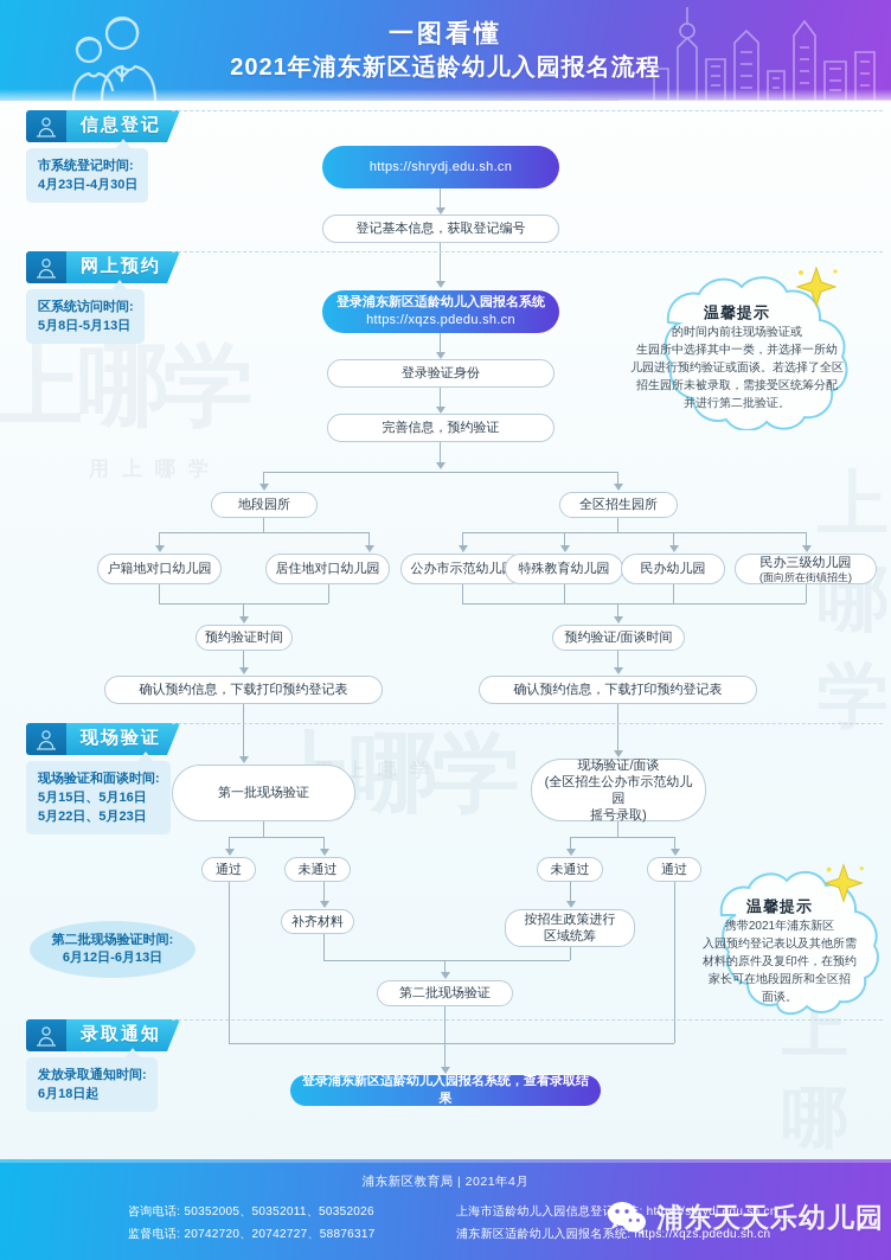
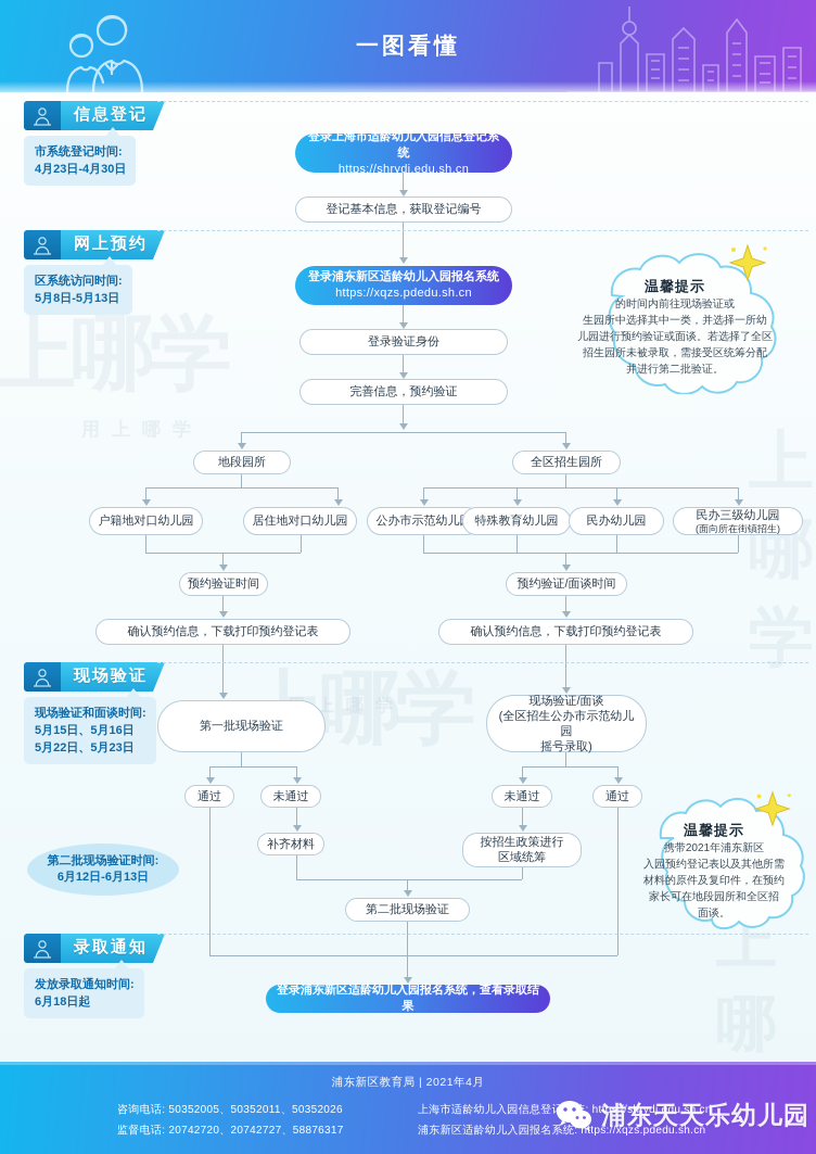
  一图看懂
- 2021年浦东新区适龄幼儿入园报名流程
  上哪学
  上哪学
  信息登记
  市系统登记时间:
  4月23日-4月30日
+ 登录上海市适龄幼儿入园信息登记系统
  https://shrydj.edu.sh.cn
  登记基本信息，获取登记编号
  网上预约
  区系统访问时间:
  5月8日-5月13日
  登录浦东新区适龄幼儿入园报名系统
  https://xqzs.pdedu.sh.cn
  登录验证身份
  完善信息，预约验证
  地段园所
  全区招生园所
  户籍地对口幼儿园
  居住地对口幼儿园
  公办市示范幼儿
  特殊教育幼儿园
  民办幼儿园
  民办三级幼儿园
  (面向所在街镇招生)
  预约验证时间
  预约验证/面谈时间
  确认预约信息，下载打印预约登记表
  确认预约信息，下载打印预约登记表
  现场验证
  现场验证和面谈时间:
  5月15日、5月16日
  5月22日、5月23日
  第一批现场验证
  现场验证/面谈
  (全区招生公办市示范幼儿园
  摇号录取)
  通过
  未通过
  补齐材料
  未通过
  通过
  按招生政策进行
  区域统筹
  第二批现场验证时间:
  6月12日-6月13日
  第二批现场验证
  录取通知
  发放录取通知时间:
  6月18日起
  登录浦东新区适龄幼儿入园报名系统，查看录取结果
  温馨提示
  的时间内前往现场验证或
  生园所中选择其中一类，并选择一所幼
  儿园进行预约验证或面谈。若选择了全区
  招生园所未被录取，需接受区统筹分配
  并进行第二批验证。
  温馨提示
  携带2021年浦东新区
  入园预约登记表以及其他所需
  材料的原件及复印件，在预约
  家长可在地段园所和全区招
  面谈。
  浦东新区教育局 | 2021年4月
  咨询电话: 50352005、50352011、50352026
  监督电话: 20742720、20742727、58876317
  上海市适龄幼儿入园信息登: https://shrydj.edu.sh.cn
  浦东新区适龄幼儿入园报名系统: https://xqzs.pdedu.sh.cn
  浦东天天乐幼儿园
